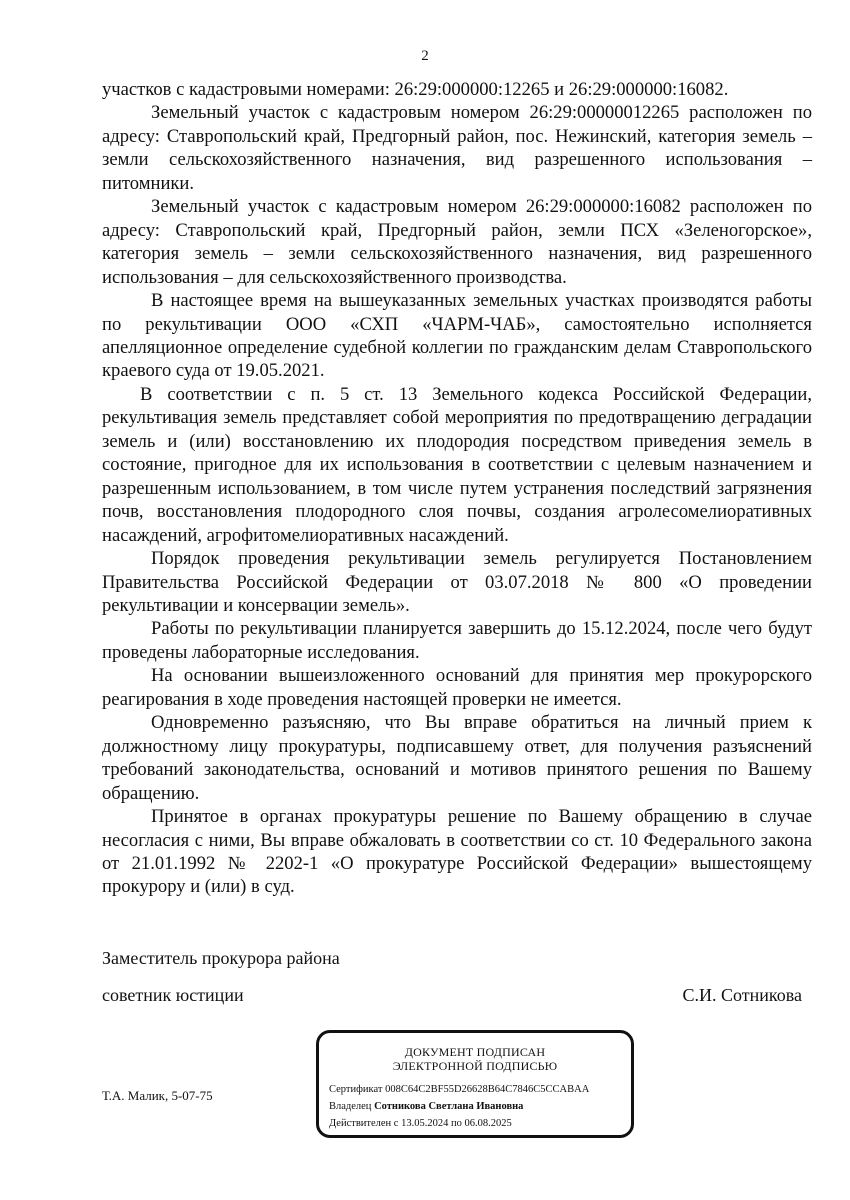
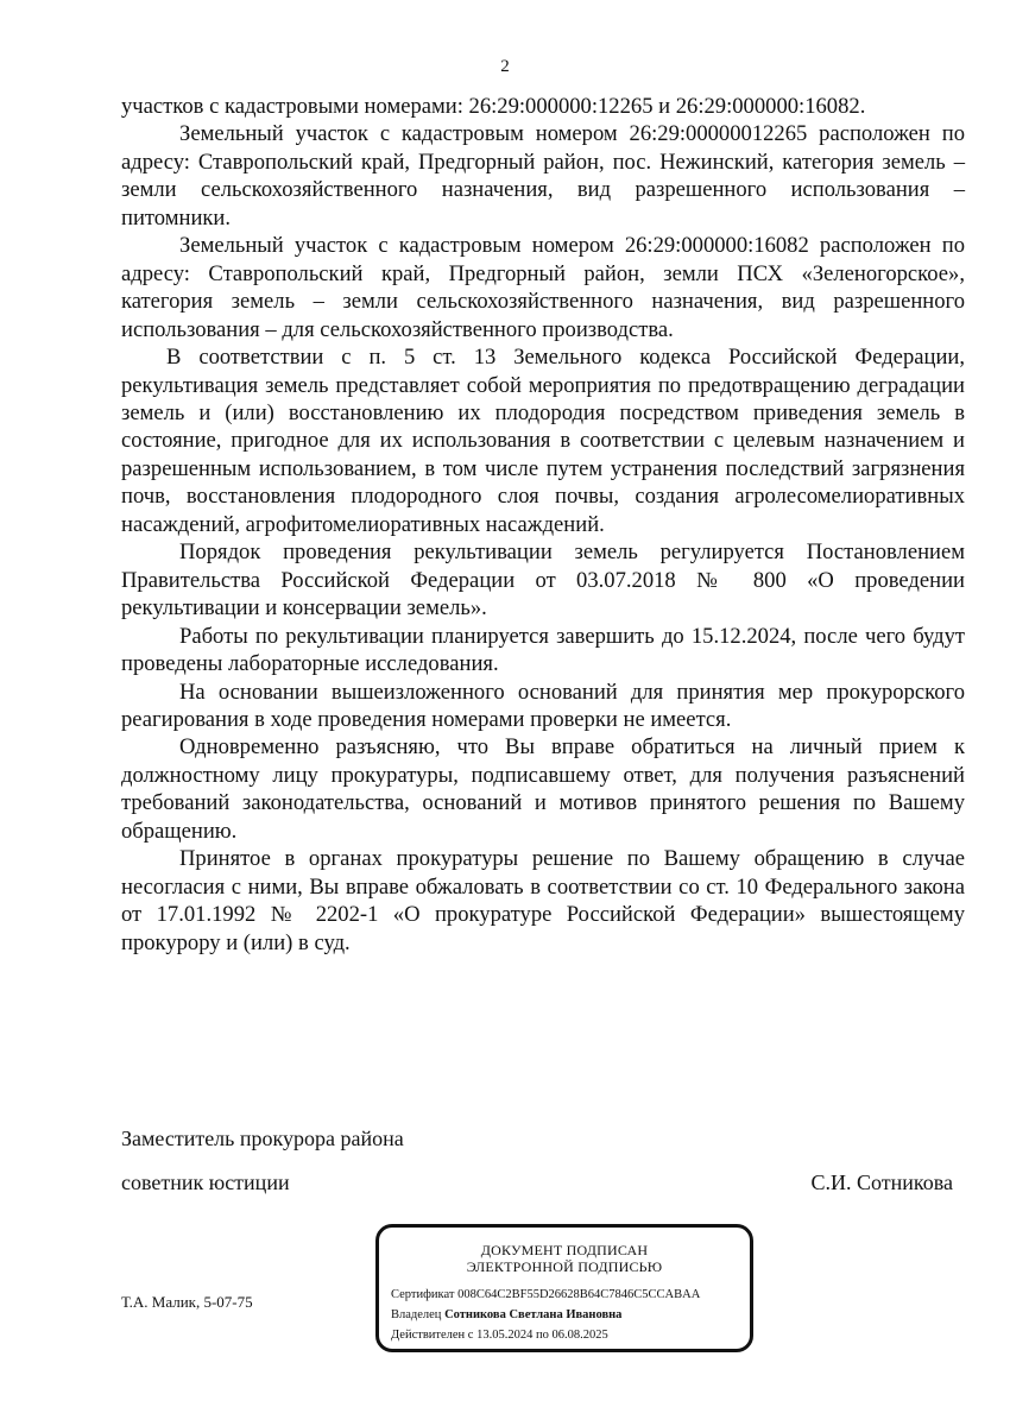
  2
  участков с кадастровыми номерами: 26:29:000000:12265 и 26:29:000000:16082.
  Земельный участок с кадастровым номером 26:29:00000012265 расположен по адресу: Ставропольский край, Предгорный район, пос. Нежинский, категория земель – земли сельскохозяйственного назначения, вид разрешенного использования – питомники.
  Земельный участок с кадастровым номером 26:29:000000:16082 расположен по адресу: Ставропольский край, Предгорный район, земли ПСХ «Зеленогорское», категория земель – земли сельскохозяйственного назначения, вид разрешенного использования – для сельскохозяйственного производства.
- В настоящее время на вышеуказанных земельных участках производятся работы по рекультивации ООО «СХП «ЧАРМ-ЧАБ», самостоятельно исполняется апелляционное определение судебной коллегии по гражданским делам Ставропольского краевого суда от 19.05.2021.
  В соответствии с п. 5 ст. 13 Земельного кодекса Российской Федерации, рекультивация земель представляет собой мероприятия по предотвращению деградации земель и (или) восстановлению их плодородия посредством приведения земель в состояние, пригодное для их использования в соответствии с целевым назначением и разрешенным использованием, в том числе путем устранения последствий загрязнения почв, восстановления плодородного слоя почвы, создания агролесомелиоративных насаждений, агрофитомелиоративных насаждений.
  Порядок проведения рекультивации земель регулируется Постановлением Правительства Российской Федерации от 03.07.2018 № 800 «О проведении рекультивации и консервации земель».
  Работы по рекультивации планируется завершить до 15.12.2024, после чего будут проведены лабораторные исследования.
- На основании вышеизложенного оснований для принятия мер прокурорского реагирования в ходе проведения настоящей проверки не имеется.
+ На основании вышеизложенного оснований для принятия мер прокурорского реагирования в ходе проведения номерами проверки не имеется.
  Одновременно разъясняю, что Вы вправе обратиться на личный прием к должностному лицу прокуратуры, подписавшему ответ, для получения разъяснений требований законодательства, оснований и мотивов принятого решения по Вашему обращению.
- Принятое в органах прокуратуры решение по Вашему обращению в случае несогласия с ними, Вы вправе обжаловать в соответствии со ст. 10 Федерального закона от 21.01.1992 № 2202-1 «О прокуратуре Российской Федерации» вышестоящему прокурору и (или) в суд.
+ Принятое в органах прокуратуры решение по Вашему обращению в случае несогласия с ними, Вы вправе обжаловать в соответствии со ст. 10 Федерального закона от 17.01.1992 № 2202-1 «О прокуратуре Российской Федерации» вышестоящему прокурору и (или) в суд.
  Заместитель прокурора района
  советник юстиции
  С.И. Сотникова
  ДОКУМЕНТ ПОДПИСАН
  ЭЛЕКТРОННОЙ ПОДПИСЬЮ
  Сертификат 008C64C2BF55D26628B64C7846C5CCABAA
  Владелец Сотникова Светлана Ивановна
  Действителен с 13.05.2024 по 06.08.2025
  Т.А. Малик, 5-07-75
